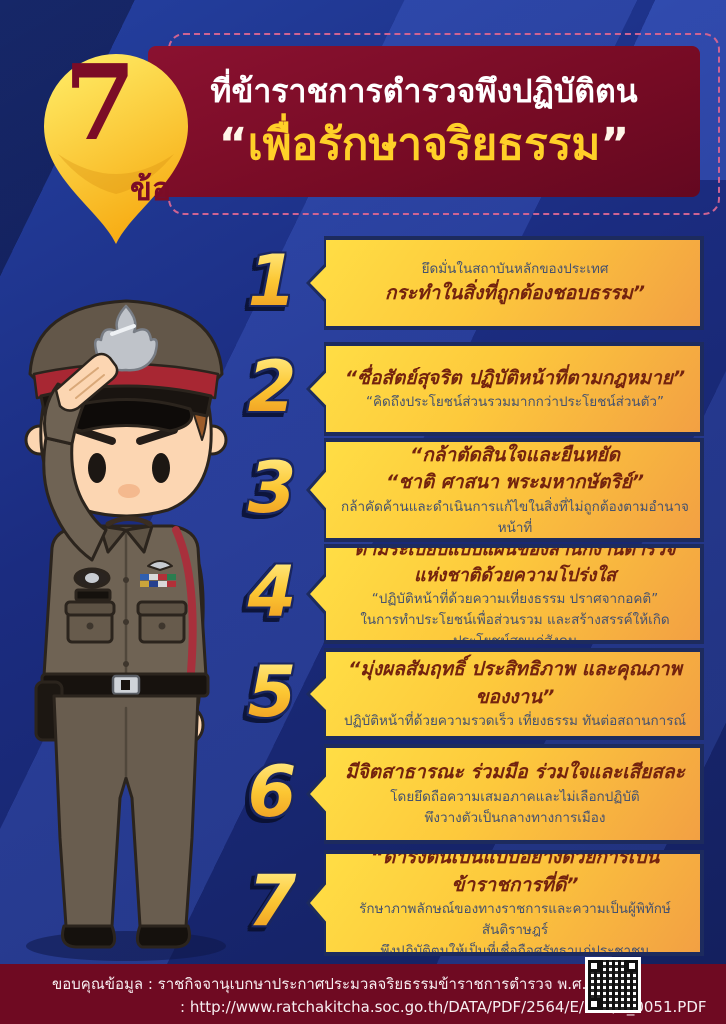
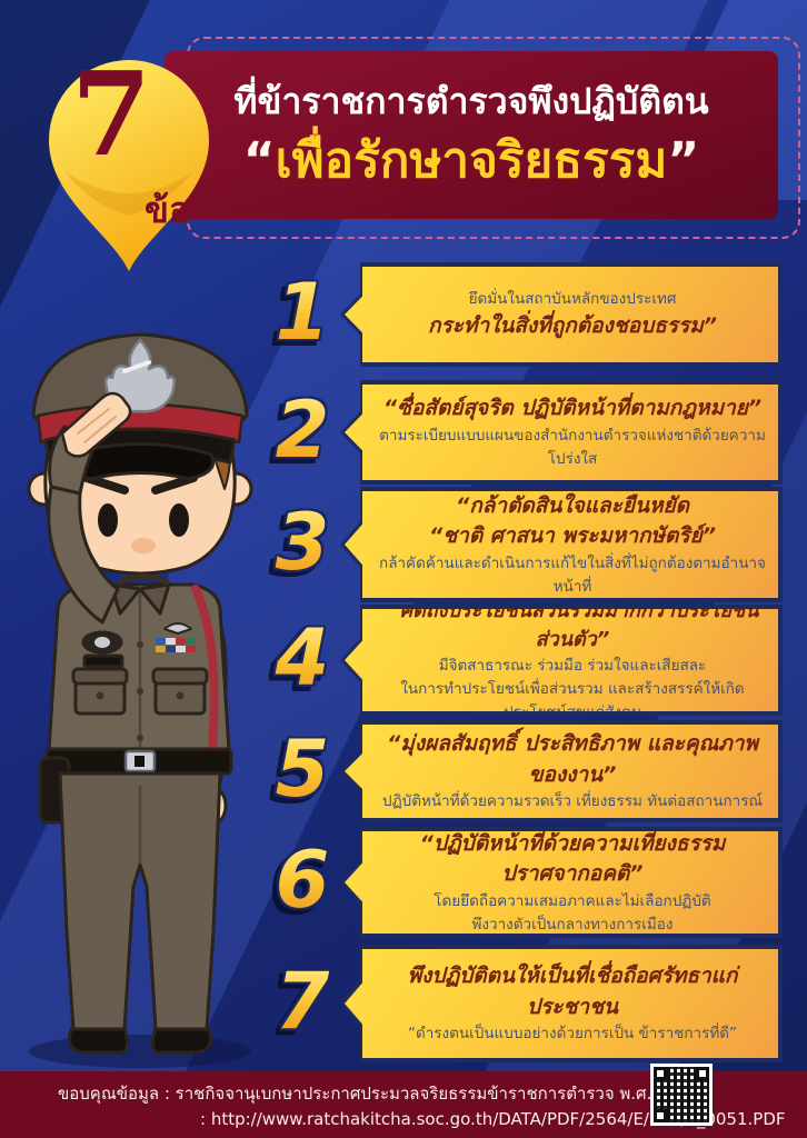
  ที่ข้าราชการตำรวจพึงปฏิบัติตน
  “เพื่อรักษาจริยธรรม”
  7
  ข้อ
  1
  ยึดมั่นในสถาบันหลักของประเทศ
  กระทำในสิ่งที่ถูกต้องชอบธรรม”
  2
  “ซื่อสัตย์สุจริต ปฏิบัติหน้าที่ตามกฎหมาย”
- “คิดถึงประโยชน์ส่วนรวมมากกว่าประโยชน์ส่วนตัว”
+ ตามระเบียบแบบแผนของสำนักงานตำรวจแห่งชาติด้วยความโปร่งใส
  3
  “กล้าตัดสินใจและยืนหยัด
  “ชาติ ศาสนา พระมหากษัตริย์”
  กล้าคัดค้านและดำเนินการแก้ไขในสิ่งที่ไม่ถูกต้องตามอำนาจหน้าที่
  4
- ตามระเบียบแบบแผนของสำนักงานตำรวจแห่งชาติด้วยความโปร่งใส
+ “คิดถึงประโยชน์ส่วนรวมมากกว่าประโยชน์ส่วนตัว”
- “ปฏิบัติหน้าที่ด้วยความเที่ยงธรรม ปราศจากอคติ”
+ มีจิตสาธารณะ ร่วมมือ ร่วมใจและเสียสละ
  ในการทำประโยชน์เพื่อส่วนรวม และสร้างสรรค์ให้เกิด
  5
  “มุ่งผลสัมฤทธิ์ ประสิทธิภาพ และคุณภาพของงาน”
  ปฏิบัติหน้าที่ด้วยความรวดเร็ว เที่ยงธรรม ทันต่อสถานการณ์
  6
- มีจิตสาธารณะ ร่วมมือ ร่วมใจและเสียสละ
+ “ปฏิบัติหน้าที่ด้วยความเที่ยงธรรม ปราศจากอคติ”
  โดยยึดถือความเสมอภาคและไม่เลือกปฏิบัติ
  พึงวางตัวเป็นกลางทางการเมือง
  7
- “ดำรงตนเป็นแบบอย่างด้วยการเป็น ข้าราชการที่ดี”
+ พึงปฏิบัติตนให้เป็นที่เชื่อถือศรัทธาแก่ประชาชน
- รักษาภาพลักษณ์ของทางราชการและความเป็นผู้พิทักษ์สันติราษฎร์
- พึงปฏิบัติตนให้เป็นที่เชื่อถือศรัทธาแก่ประชาชน
+ “ดำรงตนเป็นแบบอย่างด้วยการเป็น ข้าราชการที่ดี”
  ขอบคุณข้อมูล : ราชกิจจานุเบกษาประกาศประมวลจริยธรรมข้าราชการตำรวจ พ.ศ.
  : http://www.ratchakitcha.soc.go.th/DATA/PDF/2564/E/051.PDF
